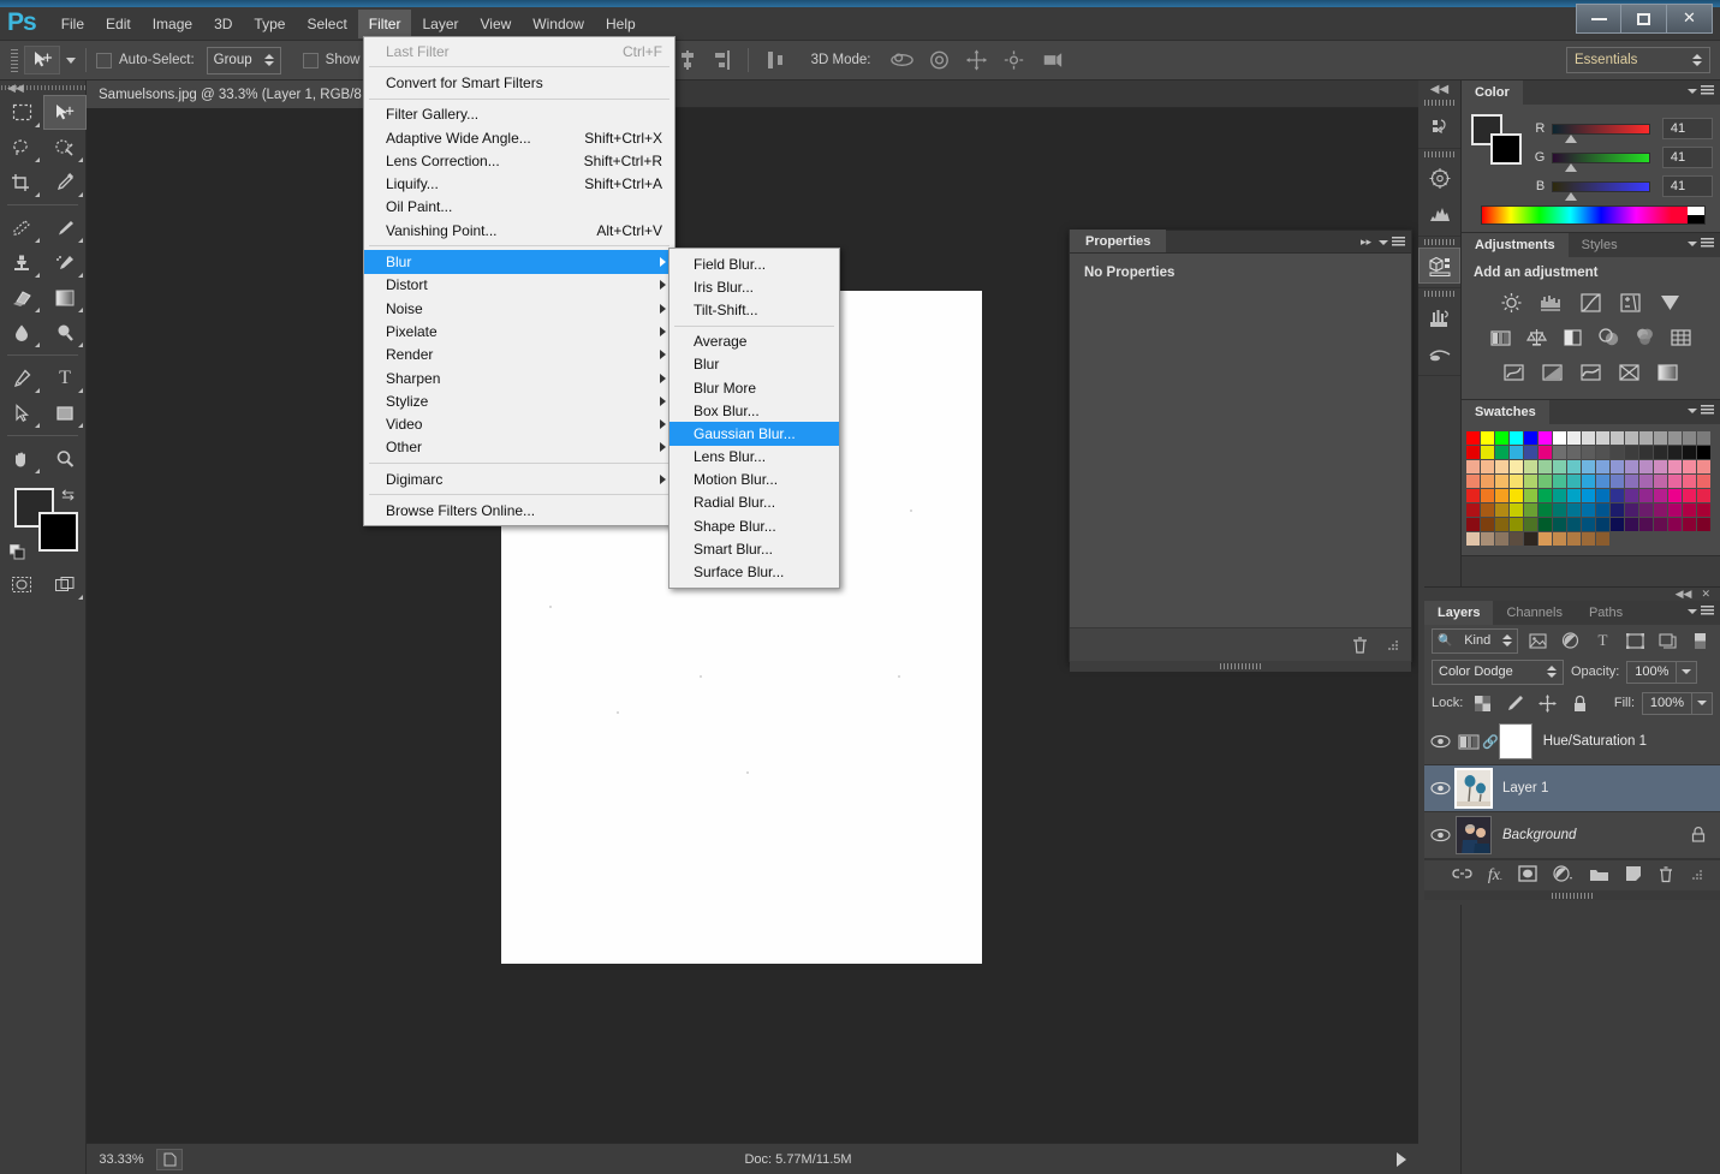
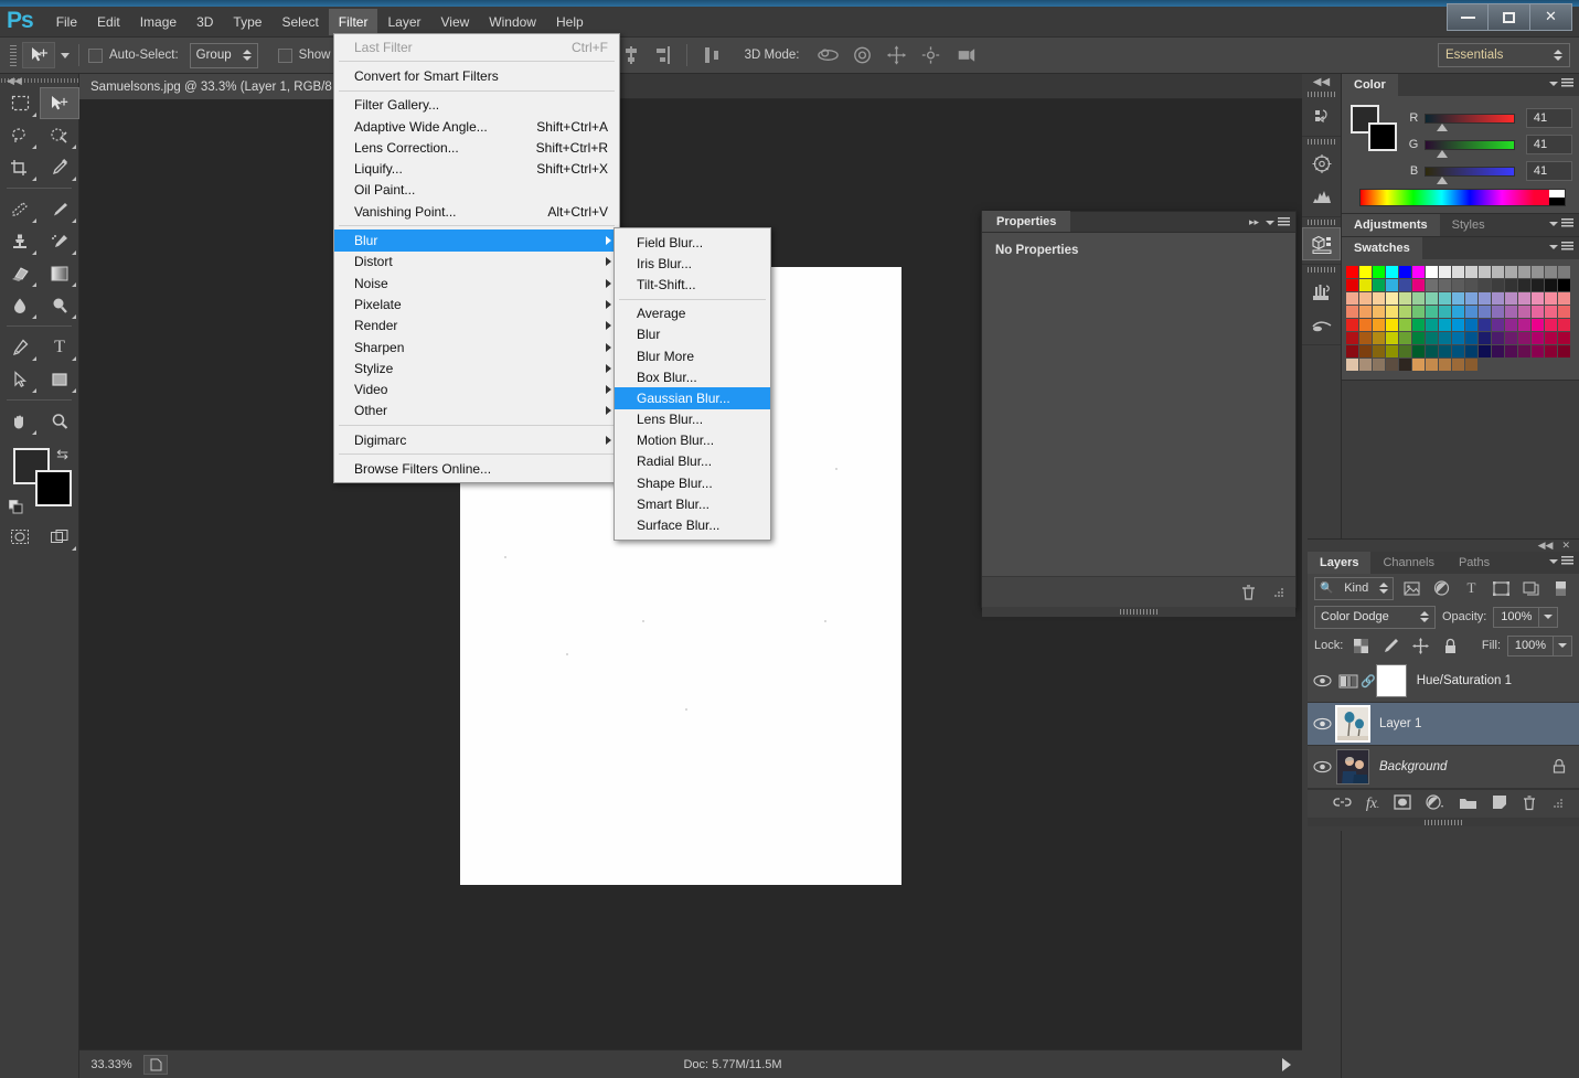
  ✕
  Ps
  File
  Edit
  Image
  3D
  Type
  Select
  Filter
  Layer
  View
  Window
  Help
  Auto-Select:
  Group
  3D Mode:
  Essentials
  ◀◀
  T
  ⇆
  Samuelsons.jpg @ 33.3% (Layer 1, RGB/8
  33.33%
  Doc: 5.77M/11.5M
  Properties
  ▸▸
  No Properties
  ◀◀
  Color
  R
  41
  G
  41
  B
  41
  Adjustments
  Styles
- Add an adjustment
  Swatches
  ◀◀
  ✕
  Layers
  Channels
  Paths
  🔍
  Kind
  T
  Color Dodge
  Opacity:
  100%
  Lock:
  Fill:
  100%
  🔗
  Hue/Saturation 1
  Layer 1
  Background
  fx.
  Last Filter
  Ctrl+F
  Convert for Smart Filters
  Filter Gallery...
  Adaptive Wide Angle...
- Shift+Ctrl+X
+ Shift+Ctrl+A
  Lens Correction...
  Shift+Ctrl+R
  Liquify...
- Shift+Ctrl+A
+ Shift+Ctrl+X
  Oil Paint...
  Vanishing Point...
  Alt+Ctrl+V
  Blur
  Distort
  Noise
  Pixelate
  Render
  Sharpen
  Stylize
  Video
  Other
  Digimarc
  Browse Filters Online...
  Field Blur...
  Iris Blur...
  Tilt-Shift...
  Average
  Blur
  Blur More
  Box Blur...
  Gaussian Blur...
  Lens Blur...
  Motion Blur...
  Radial Blur...
  Shape Blur...
  Smart Blur...
  Surface Blur...
